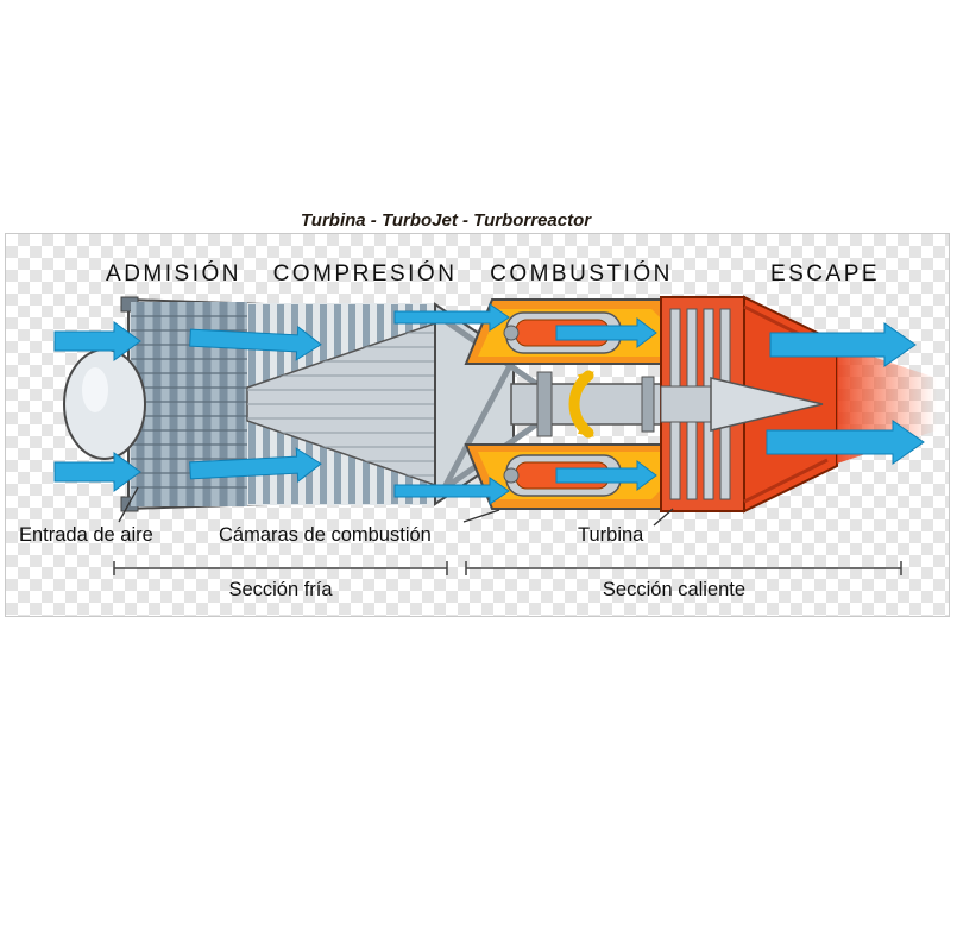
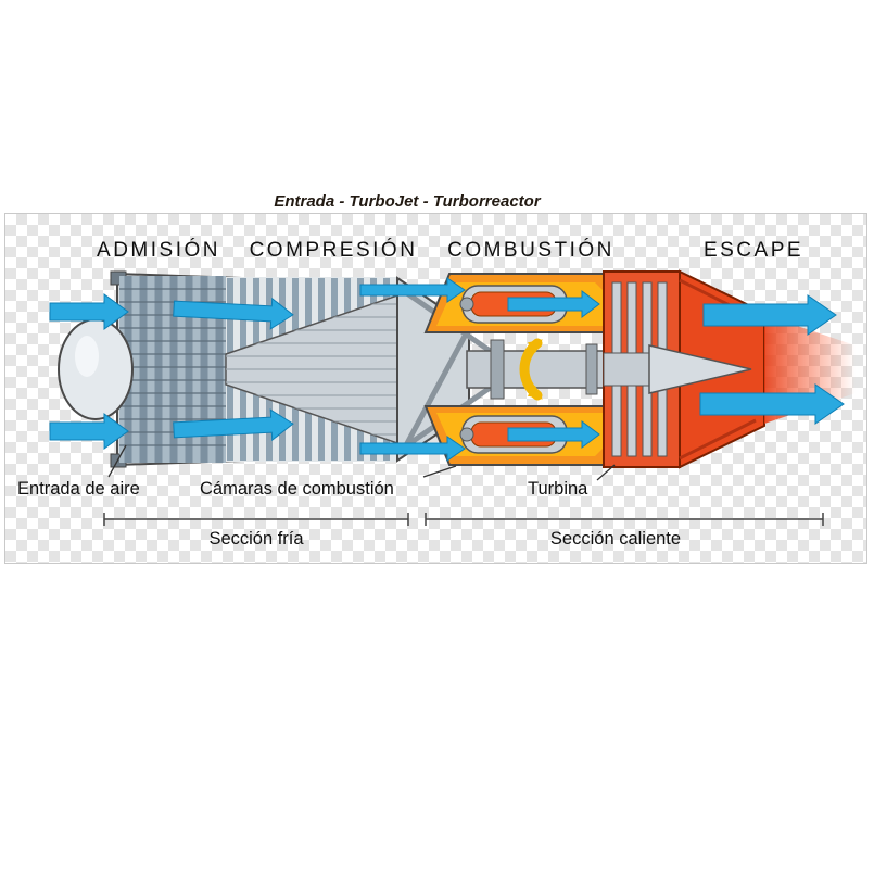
- Turbina - TurboJet - Turborreactor
+ Entrada - TurboJet - Turborreactor
  ADMISIÓN
  COMPRESIÓN
  COMBUSTIÓN
  ESCAPE
  Entrada de aire
  Cámaras de combustión
  Turbina
  Sección fría
  Sección caliente
